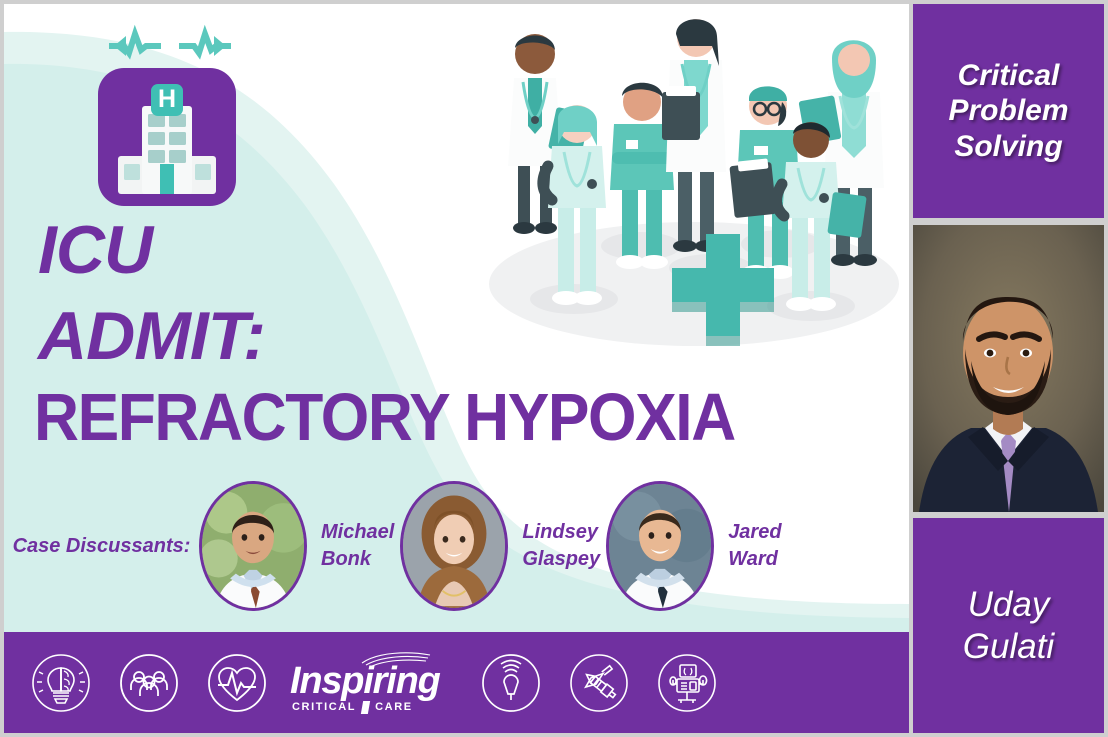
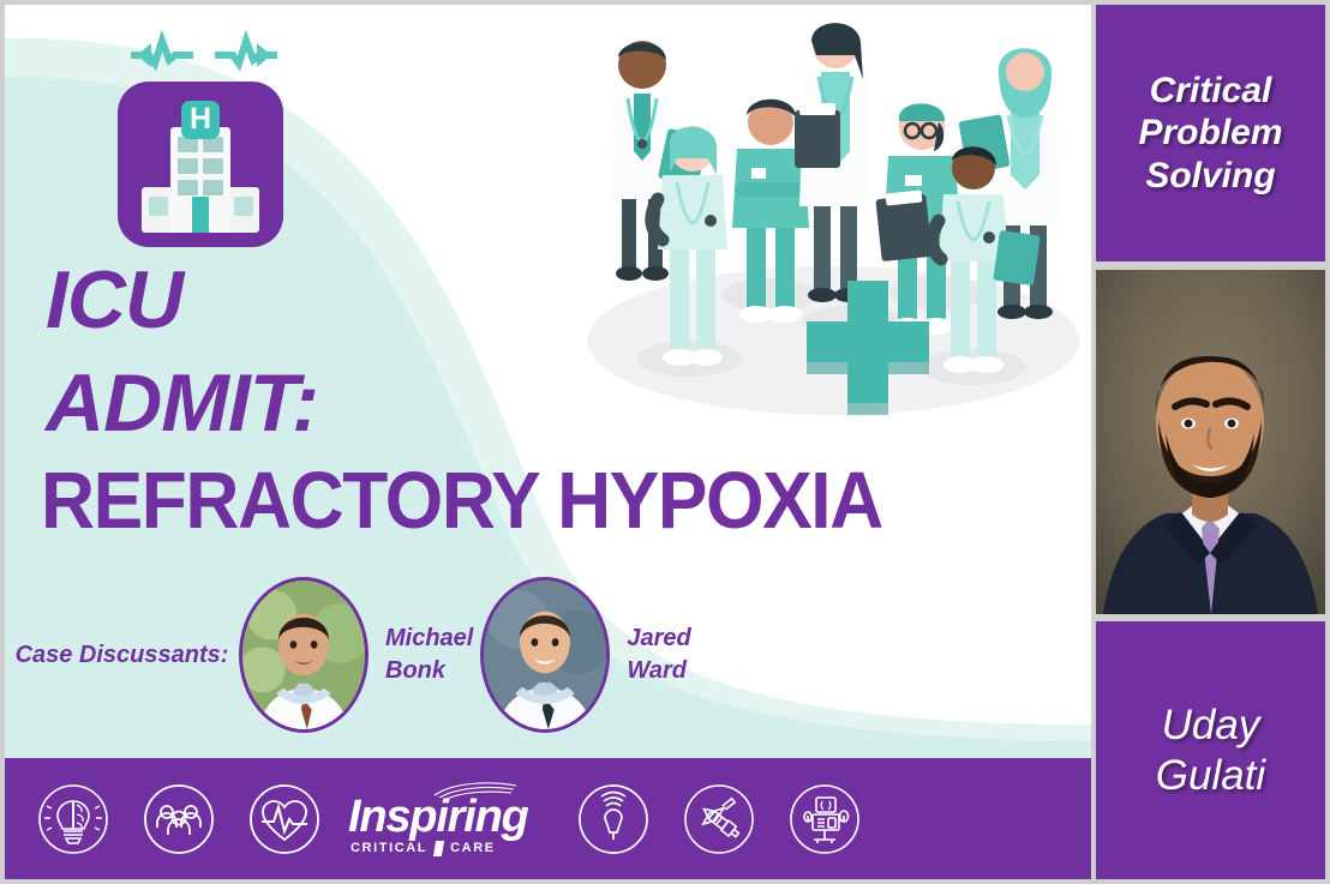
  H
  ICU
  ADMIT:
  REFRACTORY HYPOXIA
  Case Discussants:
  Michael
  Bonk
- Lindsey
- Glaspey
  Jared
  Ward
  Inspiring
  CRITICAL
  CARE
  Critical
  Problem
  Solving
  Uday
  Gulati
